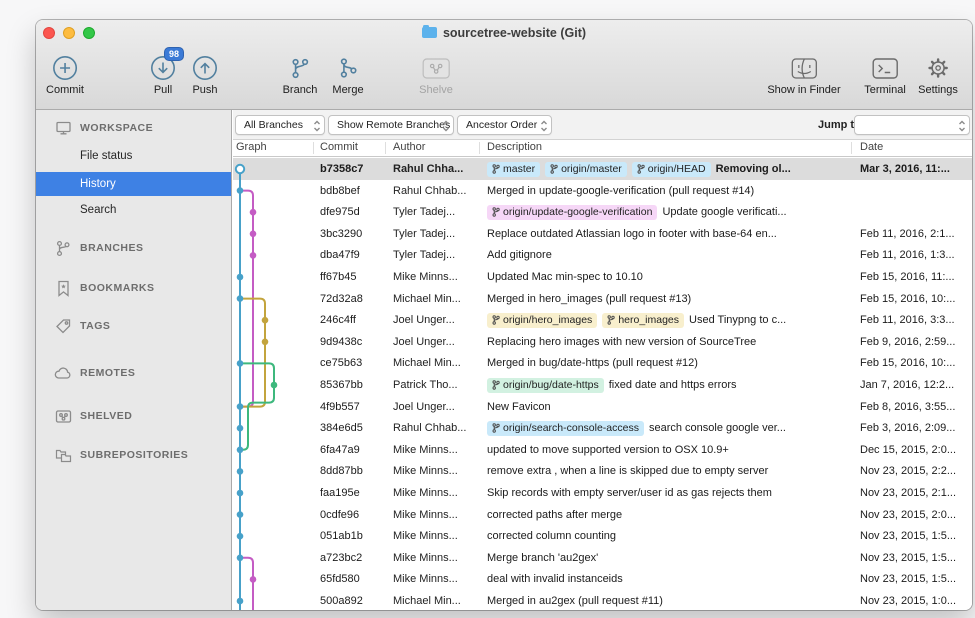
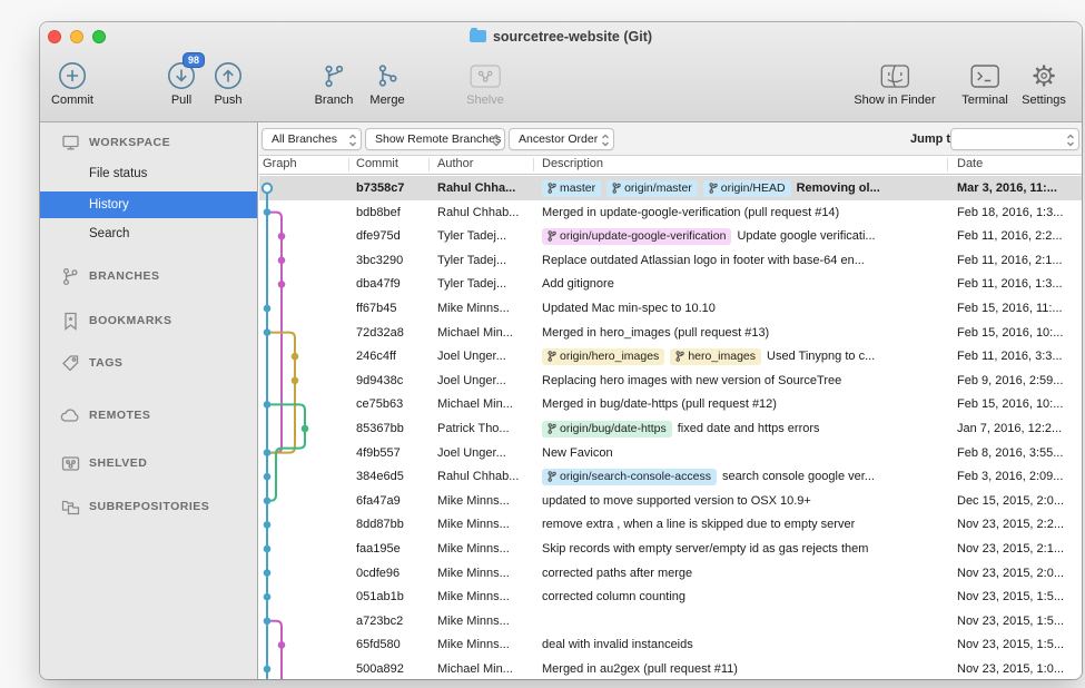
  sourcetree-website (Git)
  Commit
  98
  Pull
  Push
  Branch
  Merge
  Shelve
  Show in Finder
  Terminal
  Settings
  WORKSPACE
  File status
  History
  Search
  BRANCHES
  BOOKMARKS
  TAGS
  REMOTES
  SHELVED
  SUBREPOSITORIES
  All Branches
  Show Remote Branches
  Ancestor Order
  Jump t
  Graph
  Commit
  Author
  Description
  Date
  b7358c7
  Rahul Chha...
  master
  origin/master
  origin/HEAD
  Removing ol...
  Mar 3, 2016, 11:...
  bdb8bef
  Rahul Chhab...
  Merged in update-google-verification (pull request #14)
+ Feb 18, 2016, 1:3...
  dfe975d
  Tyler Tadej...
  origin/update-google-verification
  Update google verificati...
+ Feb 11, 2016, 2:2...
  3bc3290
  Tyler Tadej...
  Replace outdated Atlassian logo in footer with base-64 en...
  Feb 11, 2016, 2:1...
  dba47f9
  Tyler Tadej...
  Add gitignore
  Feb 11, 2016, 1:3...
  ff67b45
  Mike Minns...
  Updated Mac min-spec to 10.10
  Feb 15, 2016, 11:...
  72d32a8
  Michael Min...
  Merged in hero_images (pull request #13)
  Feb 15, 2016, 10:...
  246c4ff
  Joel Unger...
  origin/hero_images
  hero_images
  Used Tinypng to c...
  Feb 11, 2016, 3:3...
  9d9438c
  Joel Unger...
  Replacing hero images with new version of SourceTree
  Feb 9, 2016, 2:59...
  ce75b63
  Michael Min...
  Merged in bug/date-https (pull request #12)
  Feb 15, 2016, 10:...
  85367bb
  Patrick Tho...
  origin/bug/date-https
  fixed date and https errors
  Jan 7, 2016, 12:2...
  4f9b557
  Joel Unger...
  New Favicon
  Feb 8, 2016, 3:55...
  384e6d5
  Rahul Chhab...
  origin/search-console-access
  search console google ver...
  Feb 3, 2016, 2:09...
  6fa47a9
  Mike Minns...
  updated to move supported version to OSX 10.9+
  Dec 15, 2015, 2:0...
  8dd87bb
  Mike Minns...
  remove extra , when a line is skipped due to empty server
  Nov 23, 2015, 2:2...
  faa195e
  Mike Minns...
- Skip records with empty server/user id as gas rejects them
+ Skip records with empty server/empty id as gas rejects them
  Nov 23, 2015, 2:1...
  0cdfe96
  Mike Minns...
  corrected paths after merge
  Nov 23, 2015, 2:0...
  051ab1b
  Mike Minns...
  corrected column counting
  Nov 23, 2015, 1:5...
  a723bc2
  Mike Minns...
- Merge branch 'au2gex'
  Nov 23, 2015, 1:5...
  65fd580
  Mike Minns...
  deal with invalid instanceids
  Nov 23, 2015, 1:5...
  500a892
  Michael Min...
  Merged in au2gex (pull request #11)
  Nov 23, 2015, 1:0...
